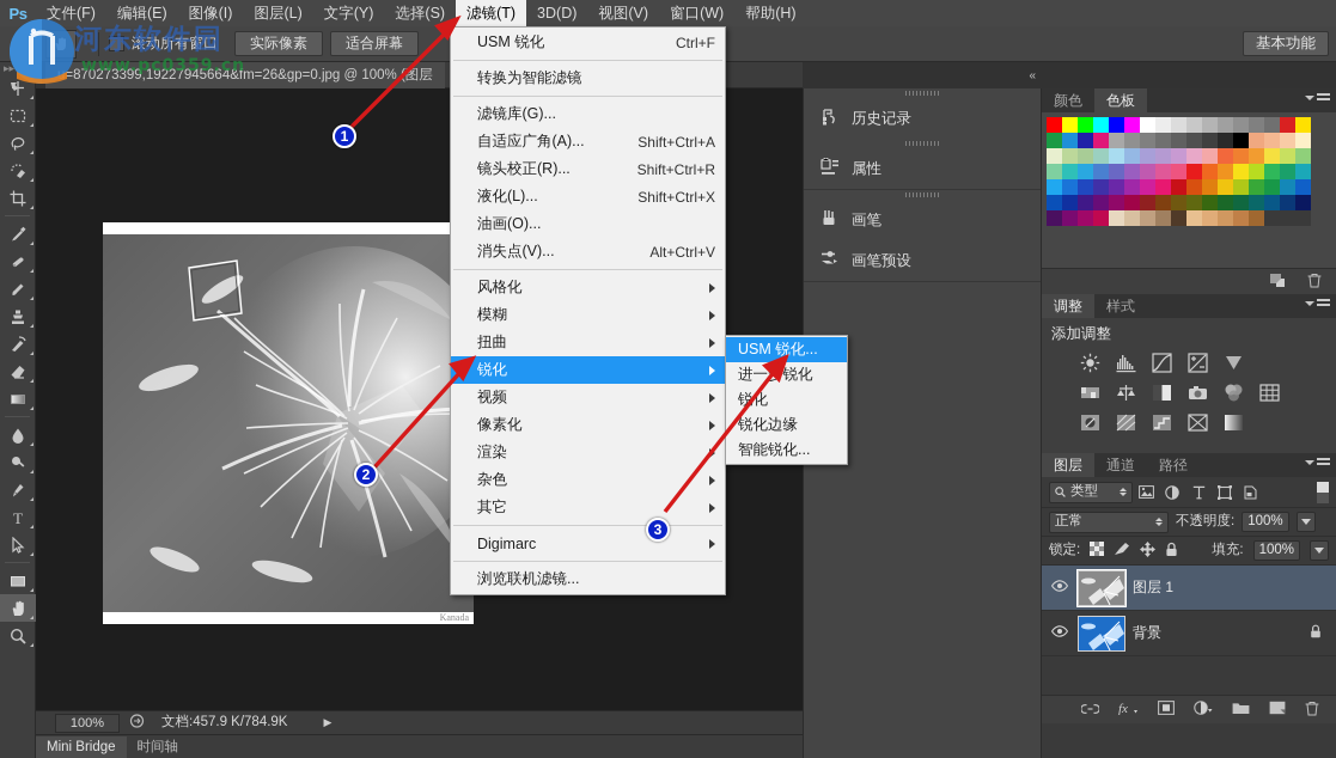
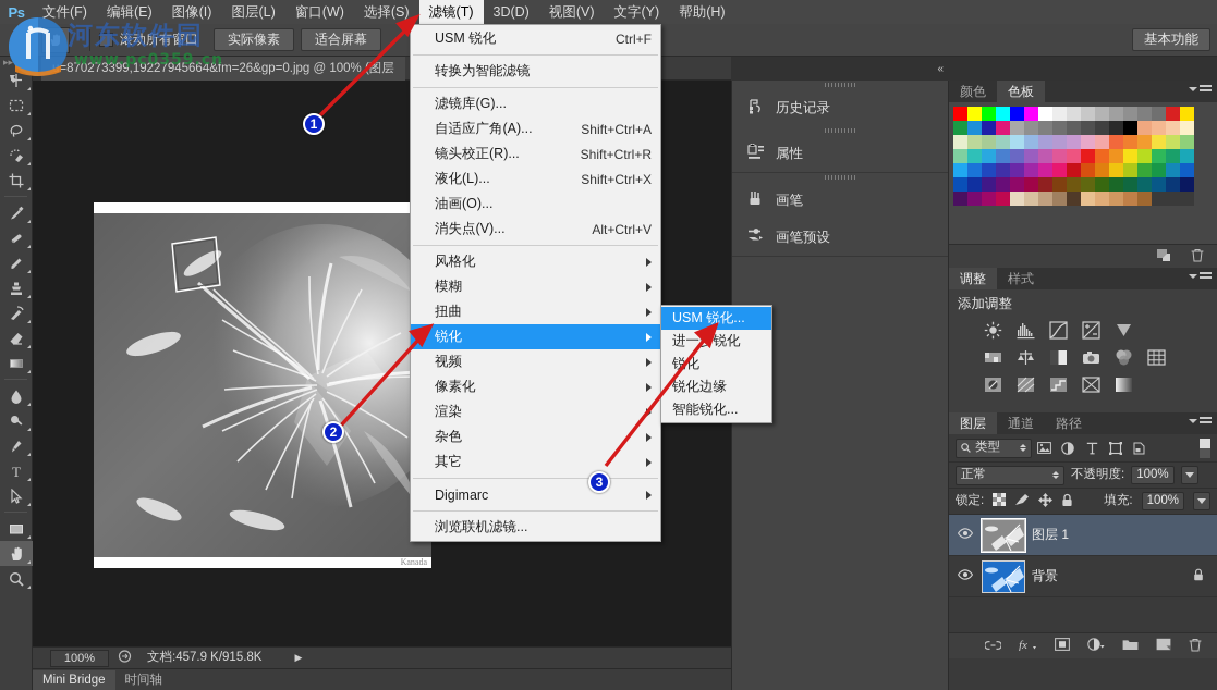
  Ps
  文件(F)
  编辑(E)
  图像(I)
  图层(L)
- 文字(Y)
+ 窗口(W)
  选择(S)
  滤镜(T)
  3D(D)
  视图(V)
- 窗口(W)
+ 文字(Y)
  帮助(H)
  滚动所有窗口
  实际像素
  适合屏幕
  基本功能
  =870273399,19227945664&fm=26&gp=0.jpg @ 100%图层
  ▸▸
  T
  Kanada
  100%
- 文档:457.9 K/784.9K
+ 文档:457.9 K/915.8K
  ▶
  Mini Bridge
  时间轴
  «
  历史记录
  属性
  画笔
  画笔预设
  颜色
  色板
  调整
  样式
  添加调整
  图层
  通道
  路径
  类型
  正常
  不透明度:
  100%
  锁定:
  填充:
  100%
  图层 1
  背景
  fx
  USM 锐化
  Ctrl+F
  转换为智能滤镜
  滤镜库(G)...
  自适应广角(A)...
  Shift+Ctrl+A
  镜头校正(R)...
  Shift+Ctrl+R
  液化(L)...
  Shift+Ctrl+X
  油画(O)...
  消失点(V)...
  Alt+Ctrl+V
  风格化
  模糊
  扭曲
  锐化
  视频
  像素化
  渲染
  杂色
  其它
  Digimarc
  浏览联机滤镜...
  USM 锐化...
  进一锐化
  锐化
  锐化边缘
  智能锐化...
  1
  2
  3
  河东软件园
  www.pc0359.cn
